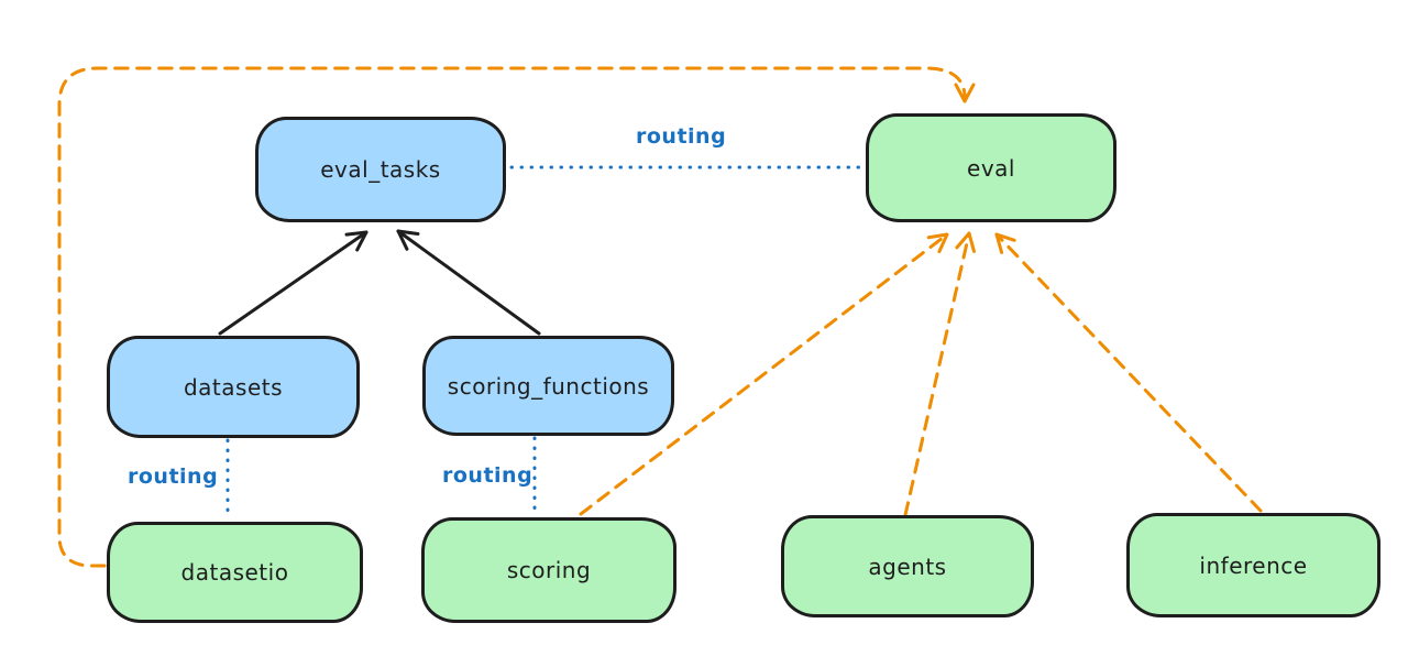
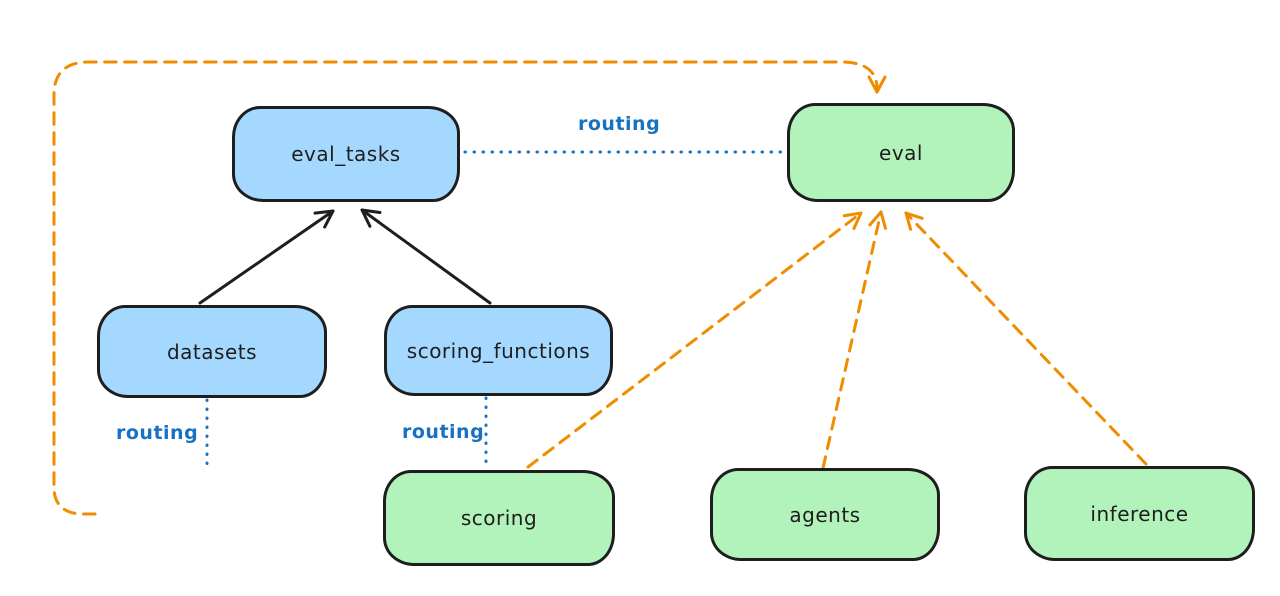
  eval_tasks
  eval
  datasets
  scoring_functions
- datasetio
  scoring
  agents
  inference
  routing
  routing
  routing
